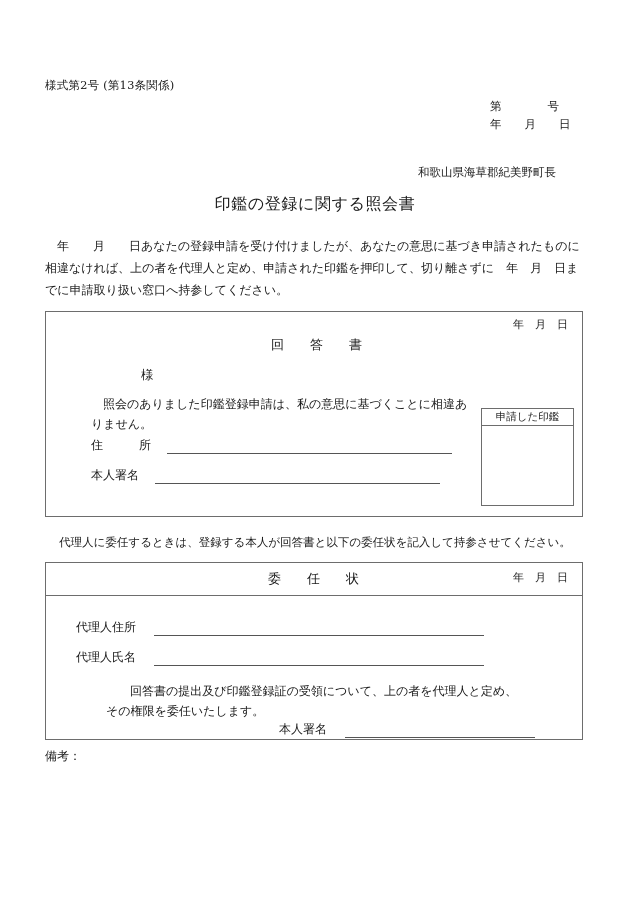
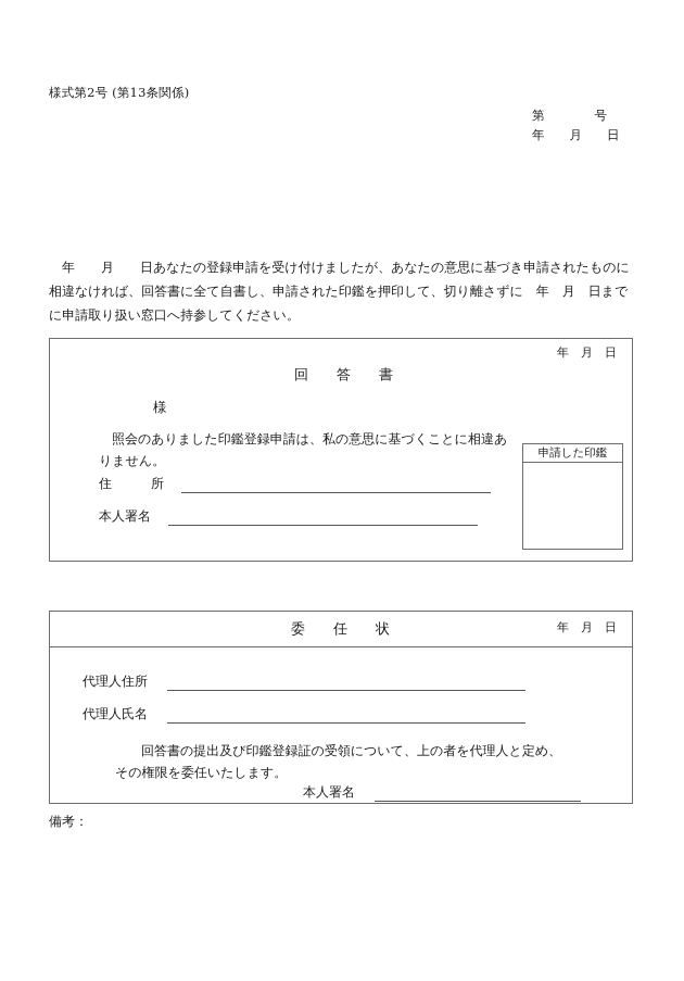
  様式第2号 (第13条関係)
  第 号
  年 月 日
- 和歌山県海草郡紀美野町長
- 印鑑の登録に関する照会書
- 年 月 日あなたの登録申請を受け付けましたが、あなたの意思に基づき申請されたものに相違なければ、上の者を代理人と定め、申請された印鑑を押印して、切り離さずに 年 月 日までに申請取り扱い窓口へ持参してください。
+ 年 月 日あなたの登録申請を受け付けましたが、あなたの意思に基づき申請されたものに相違なければ、回答書に全て自書し、申請された印鑑を押印して、切り離さずに 年 月 日までに申請取り扱い窓口へ持参してください。
  年 月 日
  回 答 書
  様
  照会のありました印鑑登録申請は、私の意思に基づくことに相違ありません。
  住 所
  本人署名
  申請した印鑑
- 代理人に委任するときは、登録する本人が回答書と以下の委任状を記入して持参させてください。
  委 任 状
  年 月 日
  代理人住所
  代理人氏名
  回答書の提出及び印鑑登録証の受領について、上の者を代理人と定め、
  その権限を委任いたします。
  本人署名
  備考：
